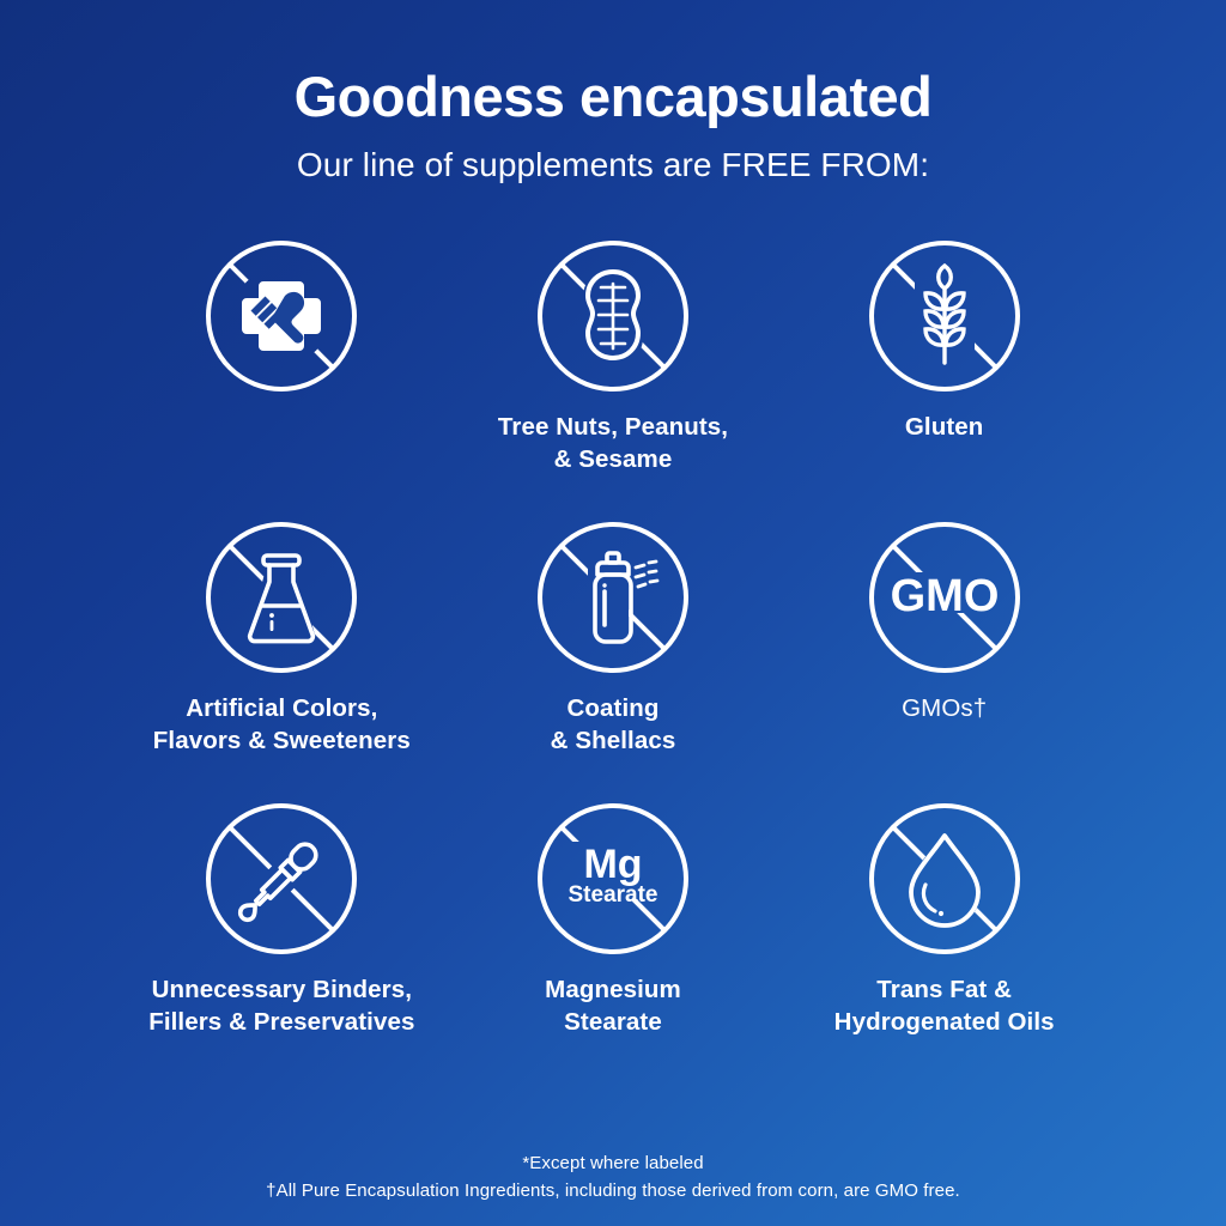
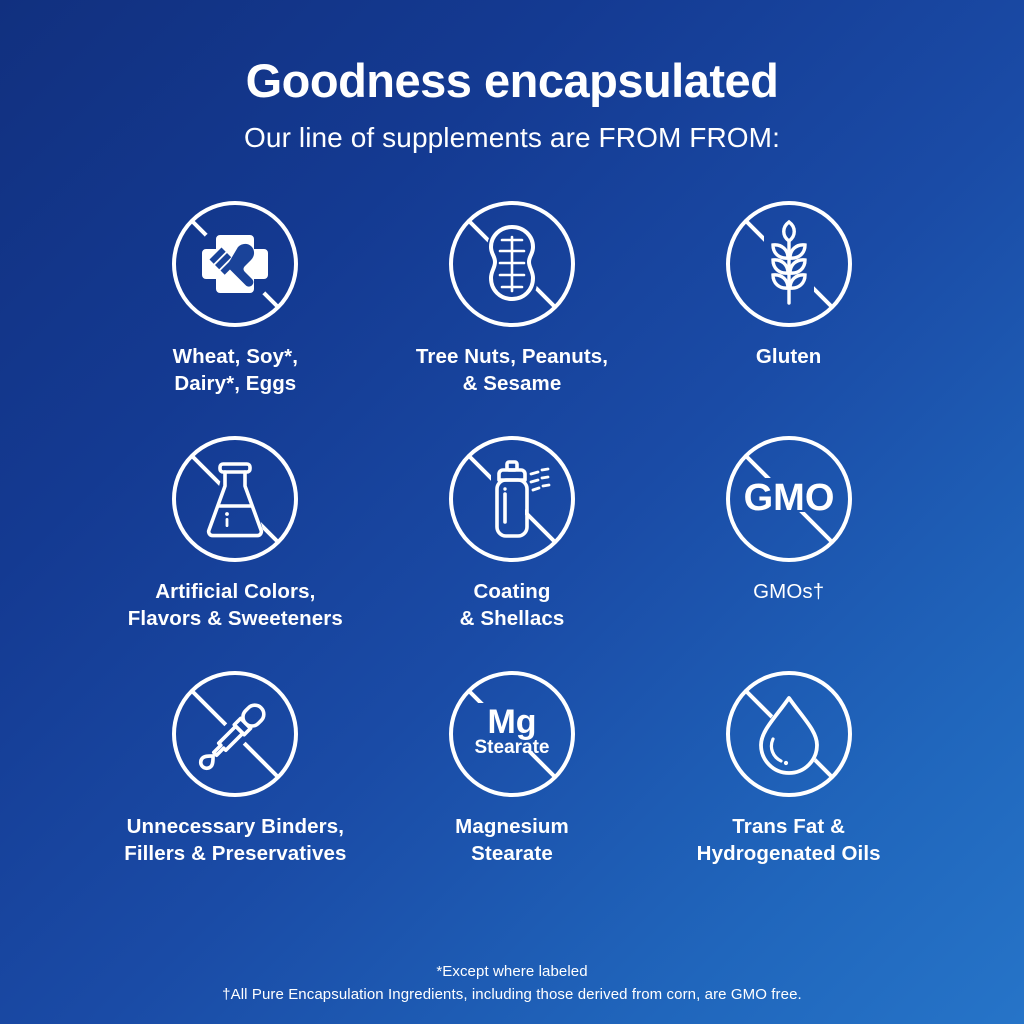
  Goodness encapsulated
- Our line of supplements are FREE FROM:
+ Our line of supplements are FROM FROM:
+ Wheat, Soy*,
+ Dairy*, Eggs
  Tree Nuts, Peanuts,
  & Sesame
  Gluten
  Artificial Colors,
  Flavors & Sweeteners
  Coating
  & Shellacs
  GMO
  GMOs†
  Unnecessary Binders,
  Fillers & Preservatives
  Mg
  Stearate
  Magnesium
  Stearate
  Trans Fat &
  Hydrogenated Oils
  *Except where labeled
  †All Pure Encapsulation Ingredients, including those derived from corn, are GMO free.
